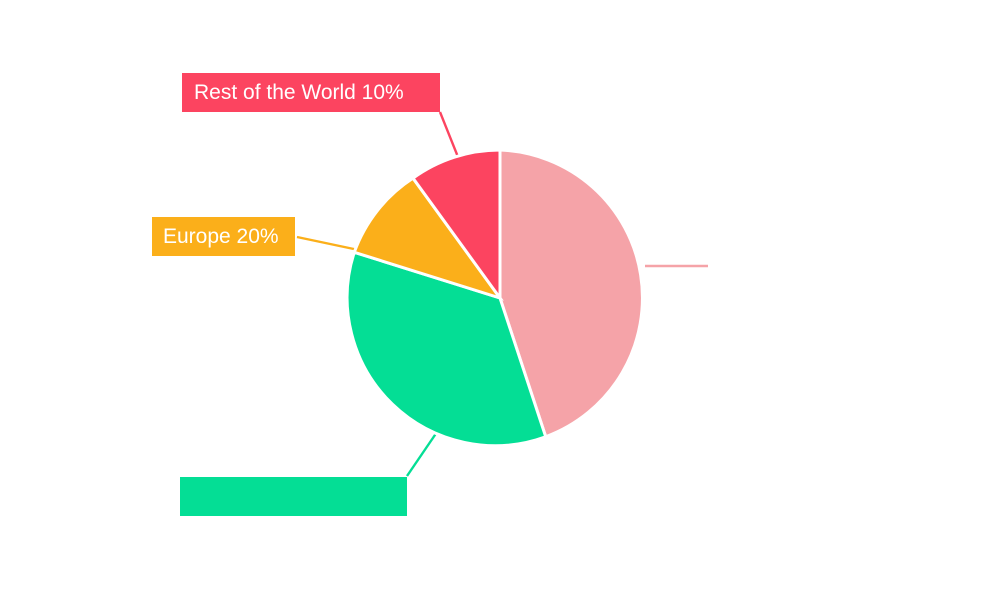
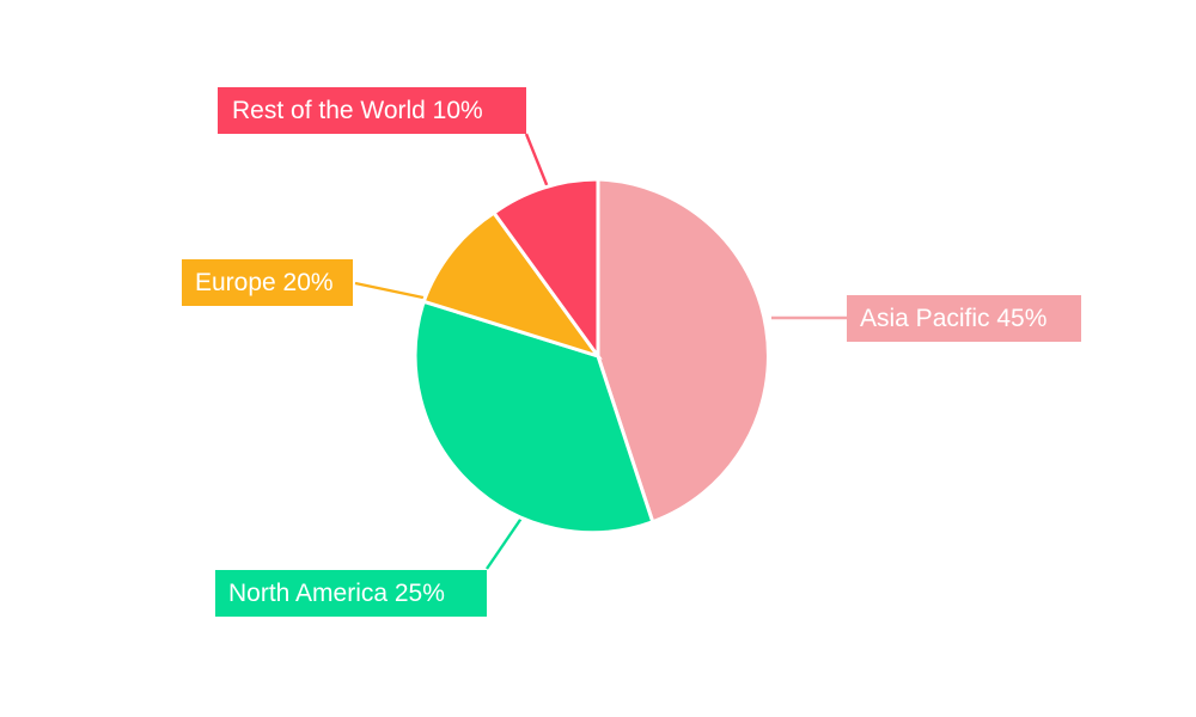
  Rest of the World 10%
  Europe 20%
+ North America 25%
+ Asia Pacific 45%
